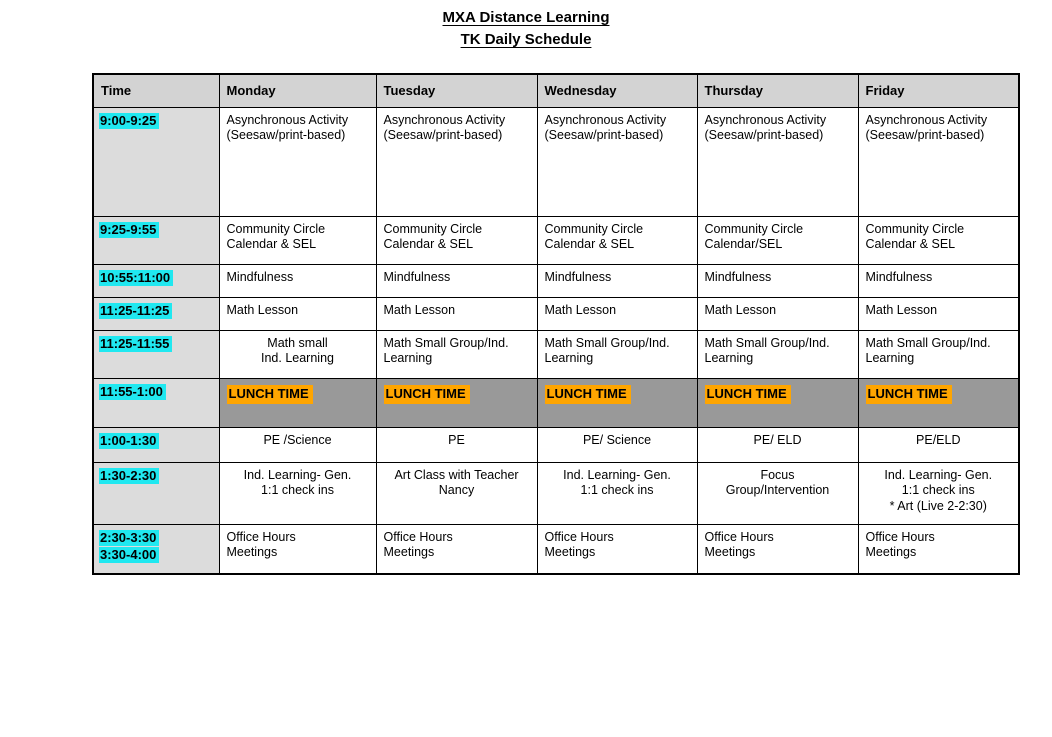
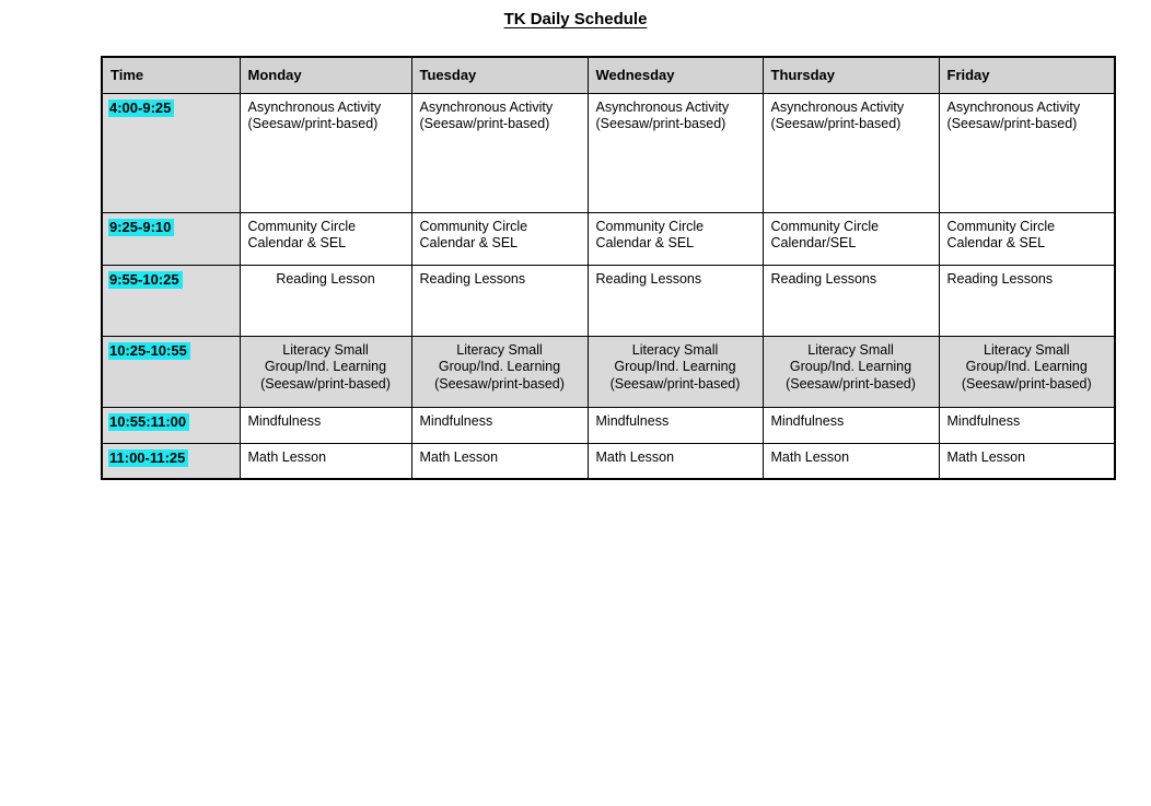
- MXA Distance Learning
  TK Daily Schedule
  Time	Monday	Tuesday	Wednesday	Thursday	Friday
- 9:00-9:25	Asynchronous Activity(Seesaw/print-based)	Asynchronous Activity(Seesaw/print-based)	Asynchronous Activity(Seesaw/print-based)	Asynchronous Activity(Seesaw/print-based)	Asynchronous Activity(Seesaw/print-based)
+ 4:00-9:25	Asynchronous Activity(Seesaw/print-based)	Asynchronous Activity(Seesaw/print-based)	Asynchronous Activity(Seesaw/print-based)	Asynchronous Activity(Seesaw/print-based)	Asynchronous Activity(Seesaw/print-based)
- 9:25-9:55	Community CircleCalendar & SEL	Community CircleCalendar & SEL	Community CircleCalendar & SEL	Community CircleCalendar/SEL	Community CircleCalendar & SEL
+ 9:25-9:10	Community CircleCalendar & SEL	Community CircleCalendar & SEL	Community CircleCalendar & SEL	Community CircleCalendar/SEL	Community CircleCalendar & SEL
+ 9:55-10:25	Reading Lesson	Reading Lessons	Reading Lessons	Reading Lessons	Reading Lessons
+ 10:25-10:55	Literacy SmallGroup/Ind. Learning(Seesaw/print-based)	Literacy SmallGroup/Ind. Learning(Seesaw/print-based)	Literacy SmallGroup/Ind. Learning(Seesaw/print-based)	Literacy SmallGroup/Ind. Learning(Seesaw/print-based)	Literacy SmallGroup/Ind. Learning(Seesaw/print-based)
  10:55:11:00	Mindfulness	Mindfulness	Mindfulness	Mindfulness	Mindfulness
- 11:25-11:25	Math Lesson	Math Lesson	Math Lesson	Math Lesson	Math Lesson
+ 11:00-11:25	Math Lesson	Math Lesson	Math Lesson	Math Lesson	Math Lesson
- 11:25-11:55	Math smallInd. Learning	Math Small Group/Ind.Learning	Math Small Group/Ind.Learning	Math Small Group/Ind.Learning	Math Small Group/Ind.Learning
- 11:55-1:00	LUNCH TIME	LUNCH TIME	LUNCH TIME	LUNCH TIME	LUNCH TIME
- 1:00-1:30	PE /Science	PE	PE/ Science	PE/ ELD	PE/ELD
- 1:30-2:30	Ind. Learning- Gen.1:1 check ins	Art Class with TeacherNancy	Ind. Learning- Gen.1:1 check ins	FocusGroup/Intervention	Ind. Learning- Gen.1:1 check ins* Art (Live 2-2:30)
- 2:30-3:303:30-4:00	Office HoursMeetings	Office HoursMeetings	Office HoursMeetings	Office HoursMeetings	Office HoursMeetings
